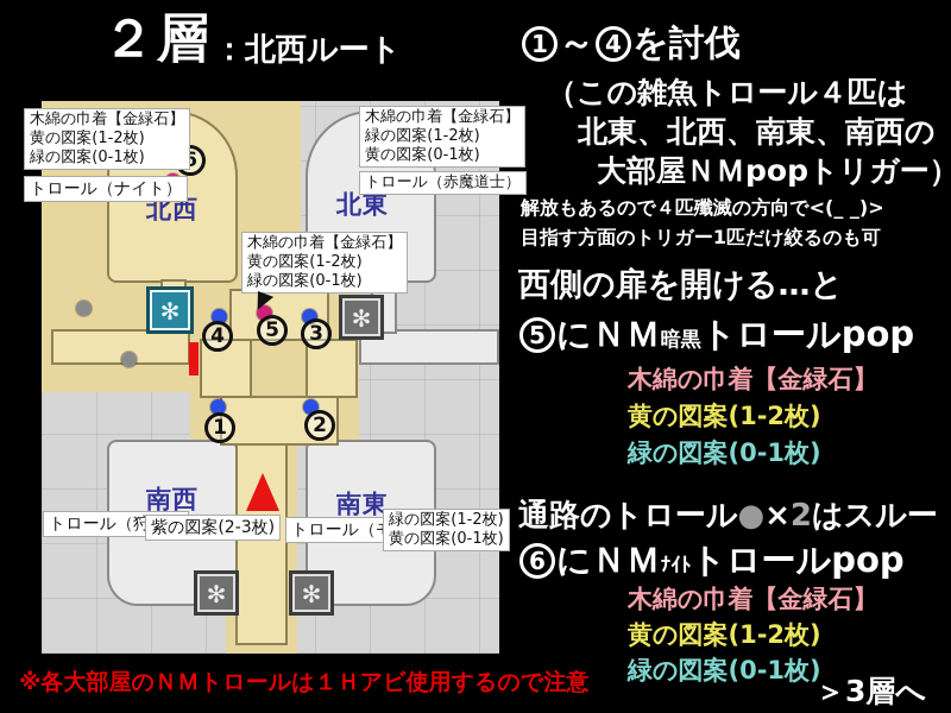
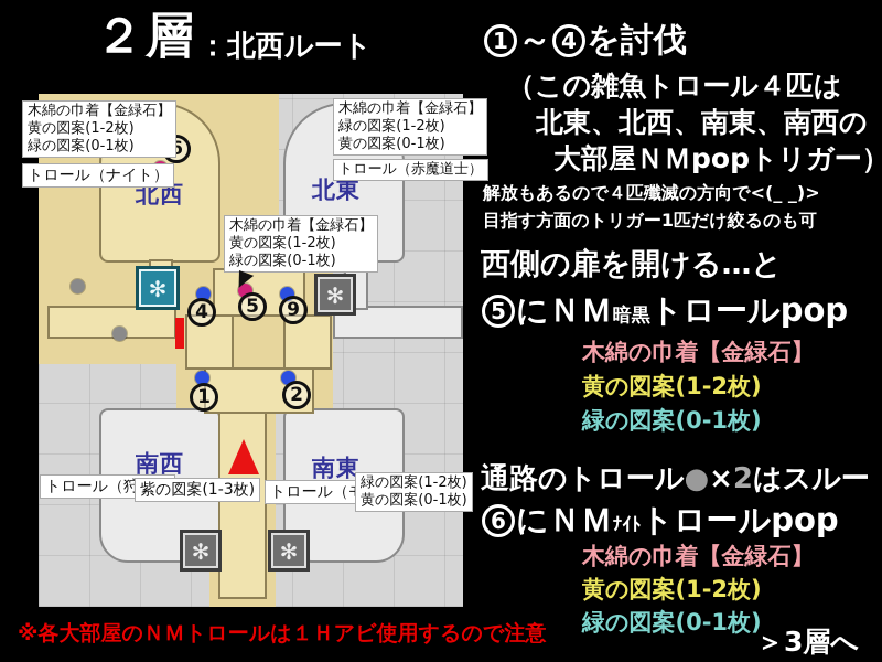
  ２層
  ：北西ルート
  4
  5
- 3
+ 9
  1
  2
  北西
  北東
  南西
  南東
  木綿の巾着【金緑石】
  黄の図案(1-2枚)
  緑の図案(0-1枚)
  トロール（ナイト）
  木綿の巾着【金緑石】
  緑の図案(1-2枚)
  黄の図案(0-1枚)
  トロール（赤魔道士）
  木綿の巾着【金緑石】
  黄の図案(1-2枚)
  緑の図案(0-1枚)
  トロール（狩
- 紫の図案(2-3枚)
+ 紫の図案(1-3枚)
  緑の図案(1-2枚)
  黄の図案(0-1枚)
  1 ～ 4 を討伐
  （この雑魚トロール４匹は
  北東、北西、南東、南西の
  大部屋ＮＭpopトリガー）
  解放もあるので４匹殲滅の方向で<(_ _)>
  目指す方面のトリガー1匹だけ絞るのも可
  西側の扉を開ける…と
  5 にＮＭ暗黒トロールpop
  木綿の巾着【金緑石】
  黄の図案(1-2枚)
  緑の図案(0-1枚)
  通路のトロール●×2はスルー
  6 にＮＭﾅｲﾄトロールpop
  木綿の巾着【金緑石】
  黄の図案(1-2枚)
  緑の図案(0-1枚)
  ＞3層へ
  ※各大部屋のＮＭトロールは１Ｈアビ使用するので注意
